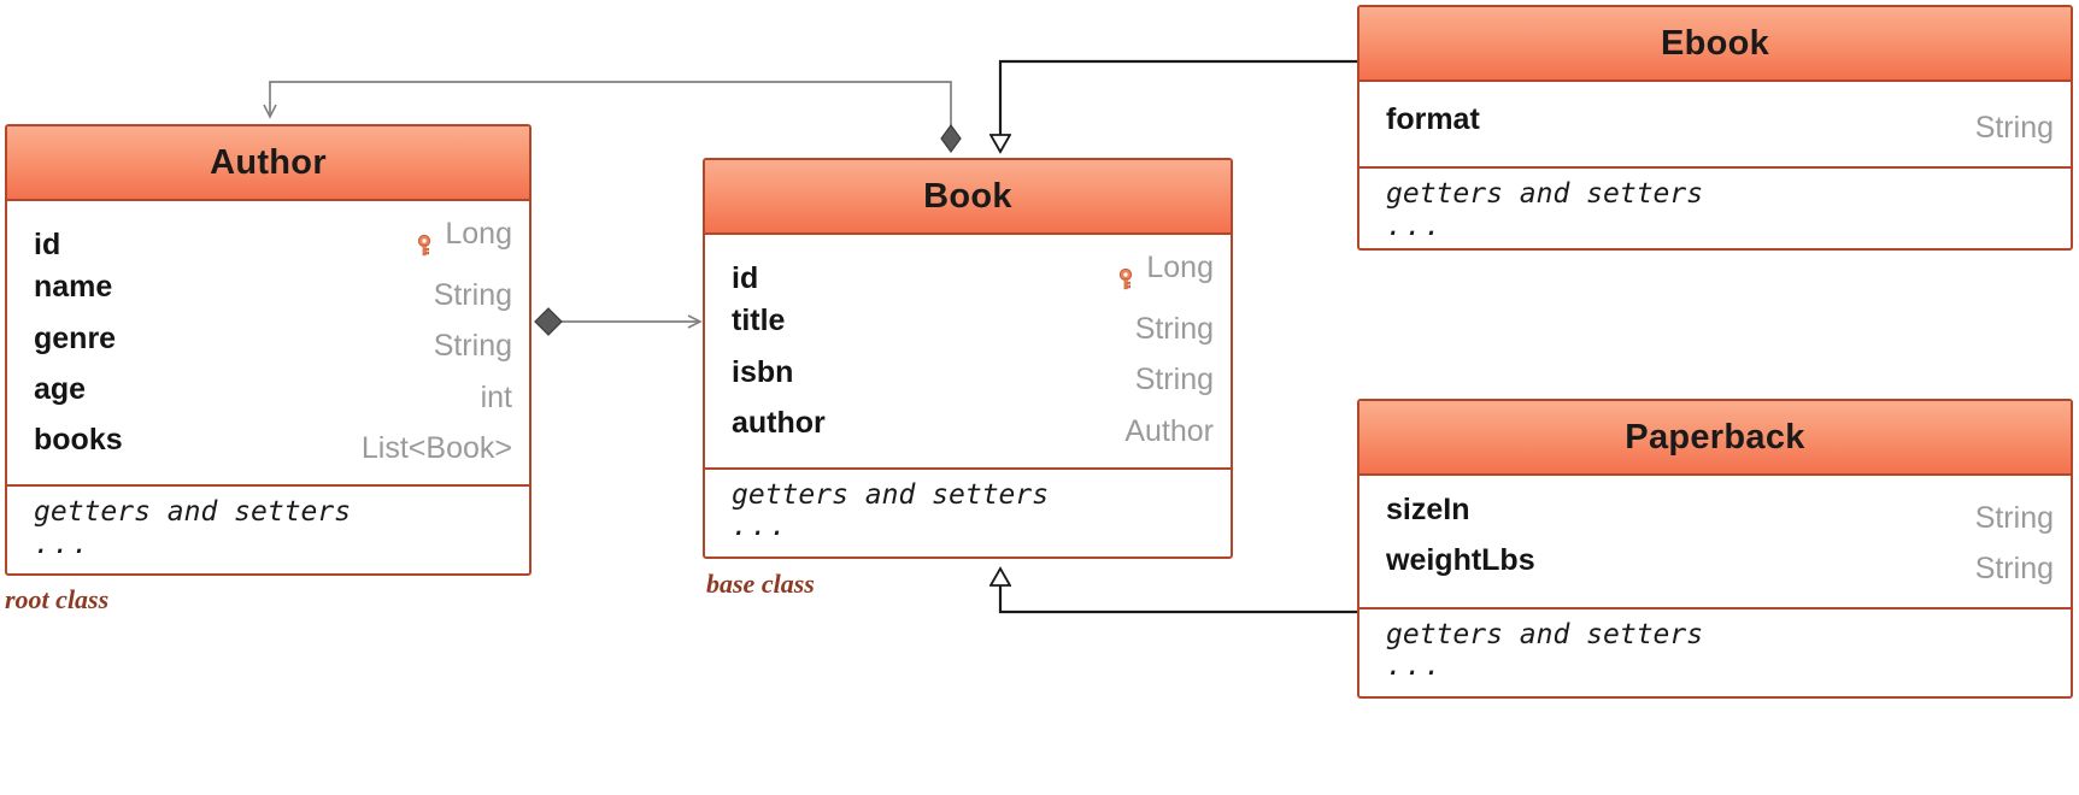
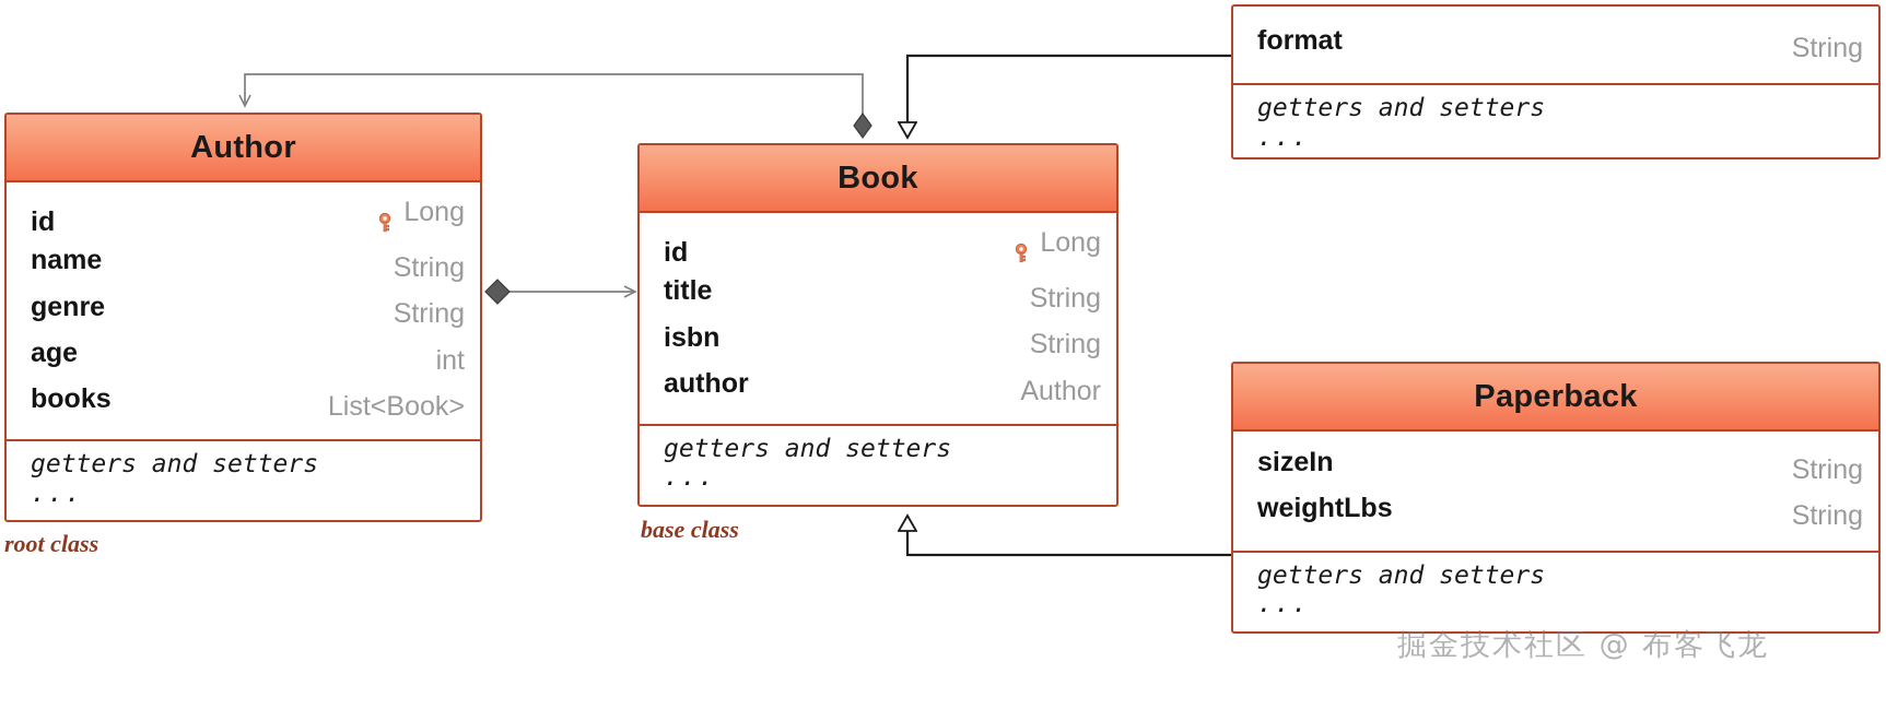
  Author
  id
  Long
  name
  String
  genre
  String
  age
  int
  books
  List<Book>
  getters and setters
  ...
  root class
  Book
  id
  Long
  title
  String
  isbn
  String
  author
  Author
  getters and setters
  ...
  base class
- Ebook
  format
  String
  getters and setters
  ...
  Paperback
  sizeIn
  String
  weightLbs
  String
  getters and setters
  ...
+ 掘金技术社区 @ 布客飞龙
